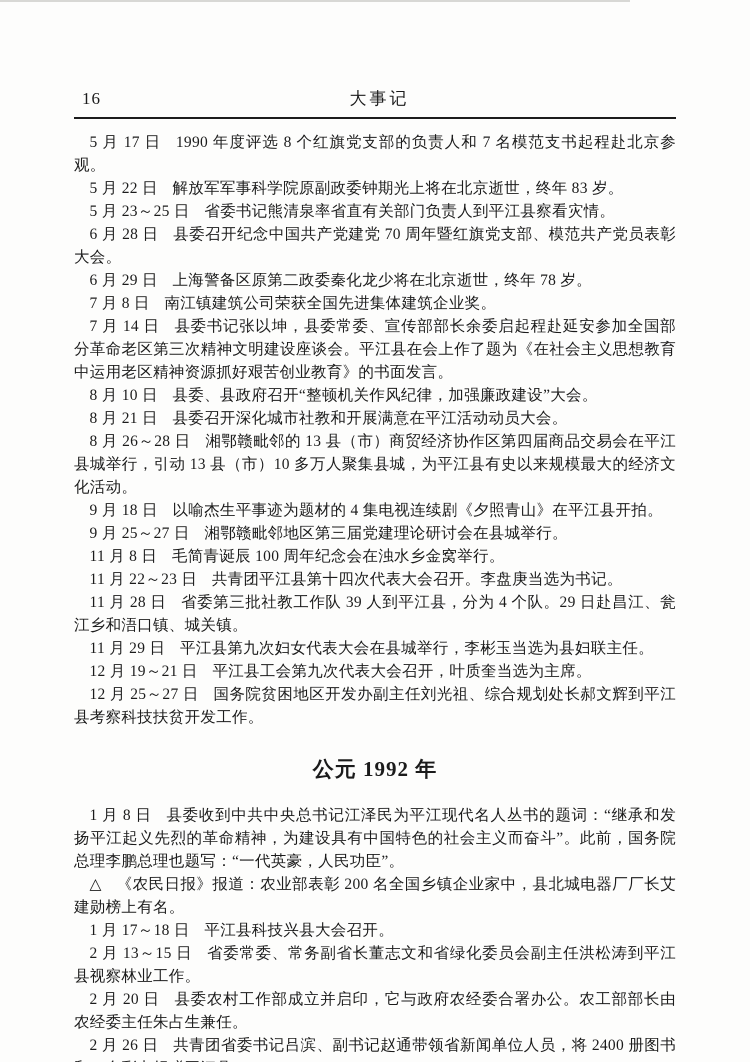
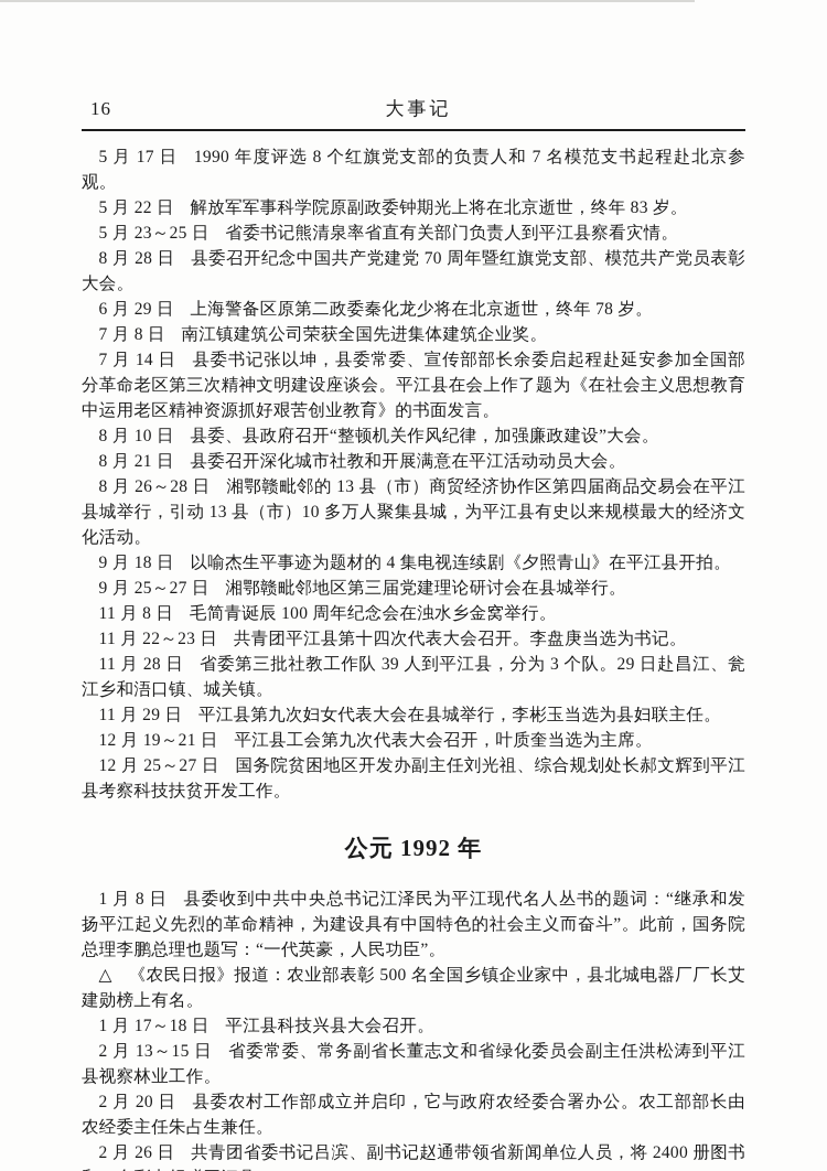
  16
  大事记
  5 月 17 日 1990 年度评选 8 个红旗党支部的负责人和 7 名模范支书起程赴北京参观。
  5 月 22 日 解放军军事科学院原副政委钟期光上将在北京逝世，终年 83 岁。
  5 月 23～25 日 省委书记熊清泉率省直有关部门负责人到平江县察看灾情。
- 6 月 28 日 县委召开纪念中国共产党建党 70 周年暨红旗党支部、模范共产党员表彰大会。
+ 8 月 28 日 县委召开纪念中国共产党建党 70 周年暨红旗党支部、模范共产党员表彰大会。
  6 月 29 日 上海警备区原第二政委秦化龙少将在北京逝世，终年 78 岁。
  7 月 8 日 南江镇建筑公司荣获全国先进集体建筑企业奖。
  7 月 14 日 县委书记张以坤，县委常委、宣传部部长余委启起程赴延安参加全国部分革命老区第三次精神文明建设座谈会。平江县在会上作了题为《在社会主义思想教育中运用老区精神资源抓好艰苦创业教育》的书面发言。
  8 月 10 日 县委、县政府召开“整顿机关作风纪律，加强廉政建设”大会。
  8 月 21 日 县委召开深化城市社教和开展满意在平江活动动员大会。
  8 月 26～28 日 湘鄂赣毗邻的 13 县（市）商贸经济协作区第四届商品交易会在平江县城举行，引动 13 县（市）10 多万人聚集县城，为平江县有史以来规模最大的经济文化活动。
  9 月 18 日 以喻杰生平事迹为题材的 4 集电视连续剧《夕照青山》在平江县开拍。
  9 月 25～27 日 湘鄂赣毗邻地区第三届党建理论研讨会在县城举行。
  11 月 8 日 毛简青诞辰 100 周年纪念会在浊水乡金窝举行。
  11 月 22～23 日 共青团平江县第十四次代表大会召开。李盘庚当选为书记。
- 11 月 28 日 省委第三批社教工作队 39 人到平江县，分为 4 个队。29 日赴昌江、瓮江乡和浯口镇、城关镇。
+ 11 月 28 日 省委第三批社教工作队 39 人到平江县，分为 3 个队。29 日赴昌江、瓮江乡和浯口镇、城关镇。
  11 月 29 日 平江县第九次妇女代表大会在县城举行，李彬玉当选为县妇联主任。
  12 月 19～21 日 平江县工会第九次代表大会召开，叶质奎当选为主席。
  12 月 25～27 日 国务院贫困地区开发办副主任刘光祖、综合规划处长郝文辉到平江县考察科技扶贫开发工作。
  公元 1992 年
  1 月 8 日 县委收到中共中央总书记江泽民为平江现代名人丛书的题词：“继承和发扬平江起义先烈的革命精神，为建设具有中国特色的社会主义而奋斗”。此前，国务院总理李鹏总理也题写：“一代英豪，人民功臣”。
- △ 《农民日报》报道：农业部表彰 200 名全国乡镇企业家中，县北城电器厂厂长艾建勋榜上有名。
+ △ 《农民日报》报道：农业部表彰 500 名全国乡镇企业家中，县北城电器厂厂长艾建勋榜上有名。
  1 月 17～18 日 平江县科技兴县大会召开。
  2 月 13～15 日 省委常委、常务副省长董志文和省绿化委员会副主任洪松涛到平江县视察林业工作。
  2 月 20 日 县委农村工作部成立并启印，它与政府农经委合署办公。农工部部长由农经委主任朱占生兼任。
  2 月 26 日 共青团省委书记吕滨、副书记赵通带领省新闻单位人员，将 2400 册图书
